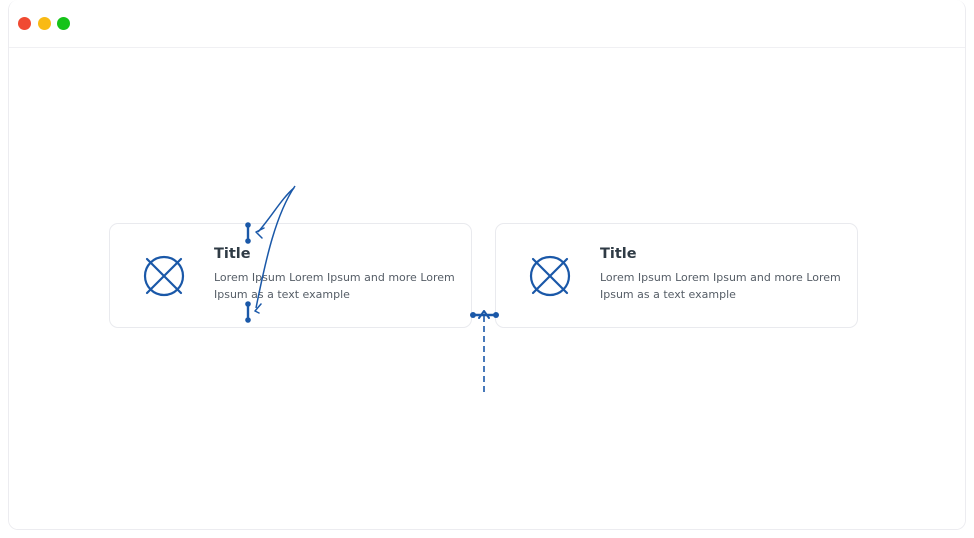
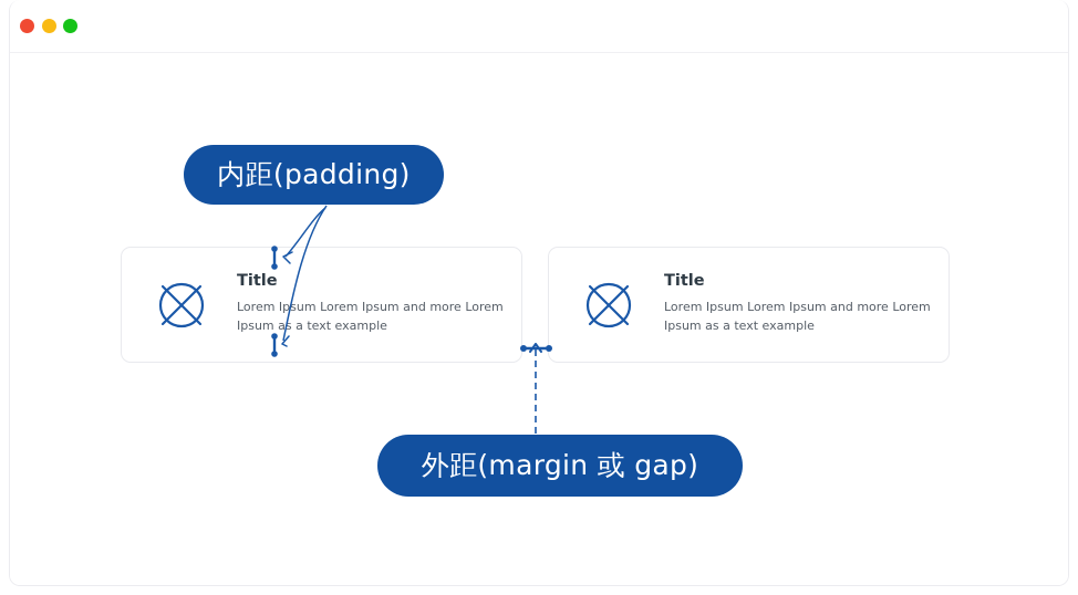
  Title
  Lorem Ipsum Lorem Ipsum and more Lorem Ipsum as a text example
  Title
  Lorem Ipsum Lorem Ipsum and more Lorem Ipsum as a text example
+ 内距(padding)
+ 外距(margin 或 gap)
